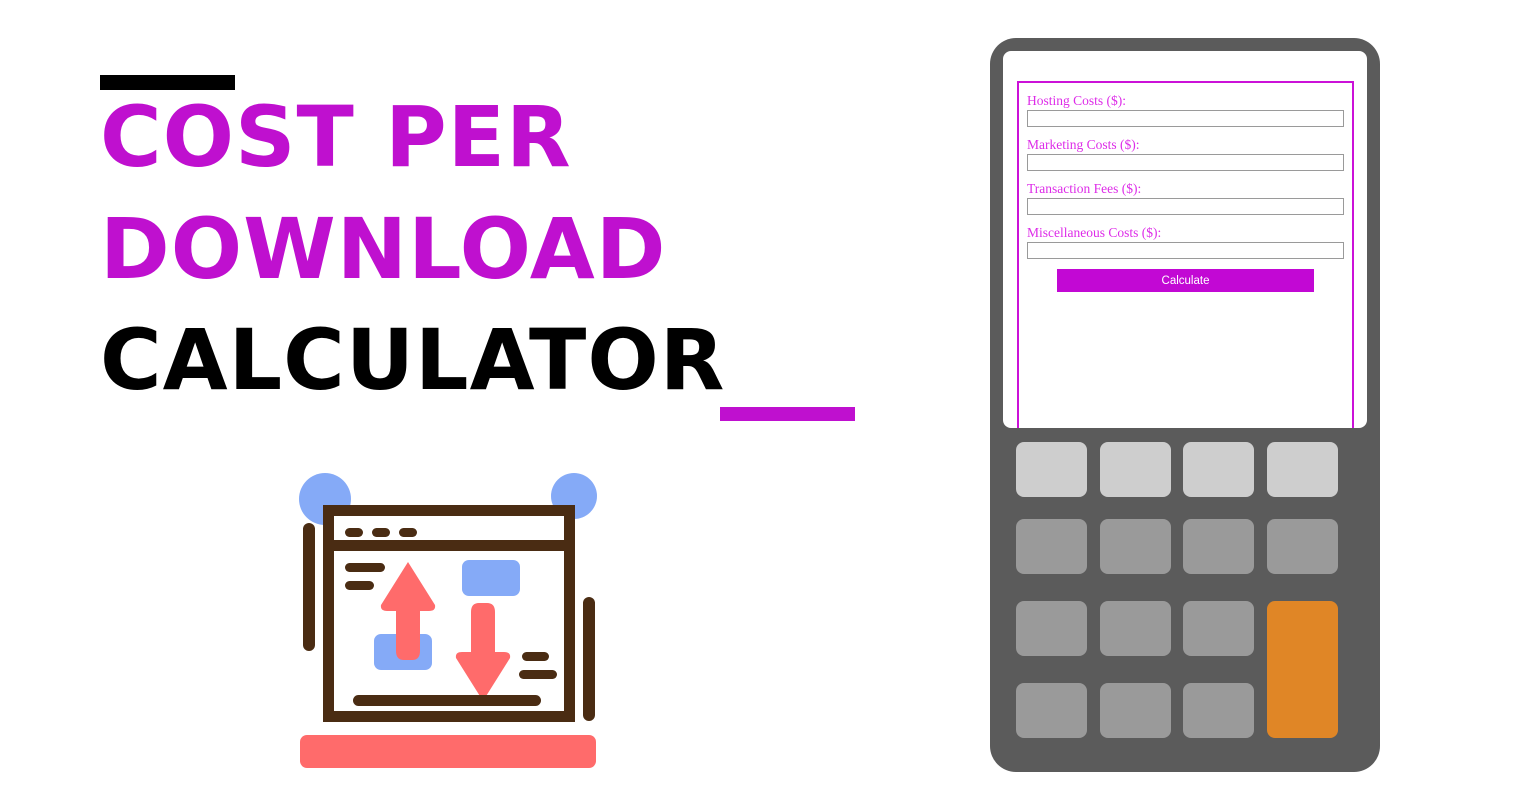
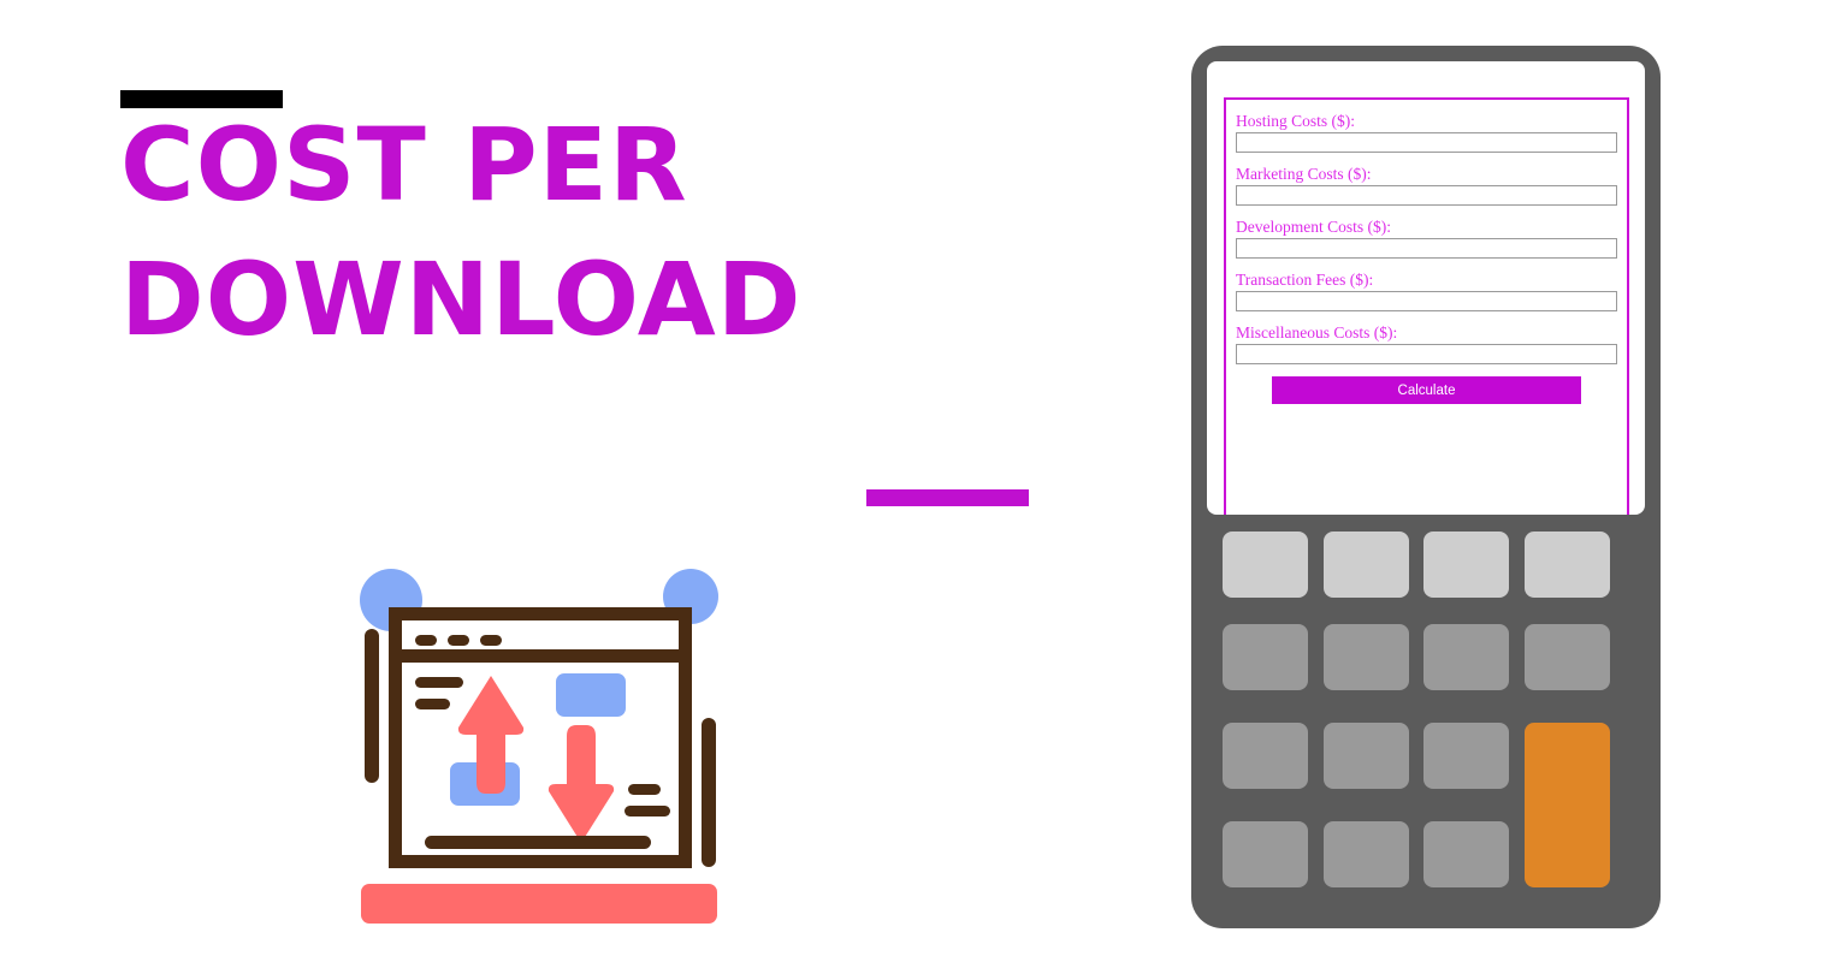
  COST PER
  DOWNLOAD
- CALCULATOR
  Hosting Costs ($):
  Marketing Costs ($):
+ Development Costs ($):
  Transaction Fees ($):
  Miscellaneous Costs ($):
  Calculate
